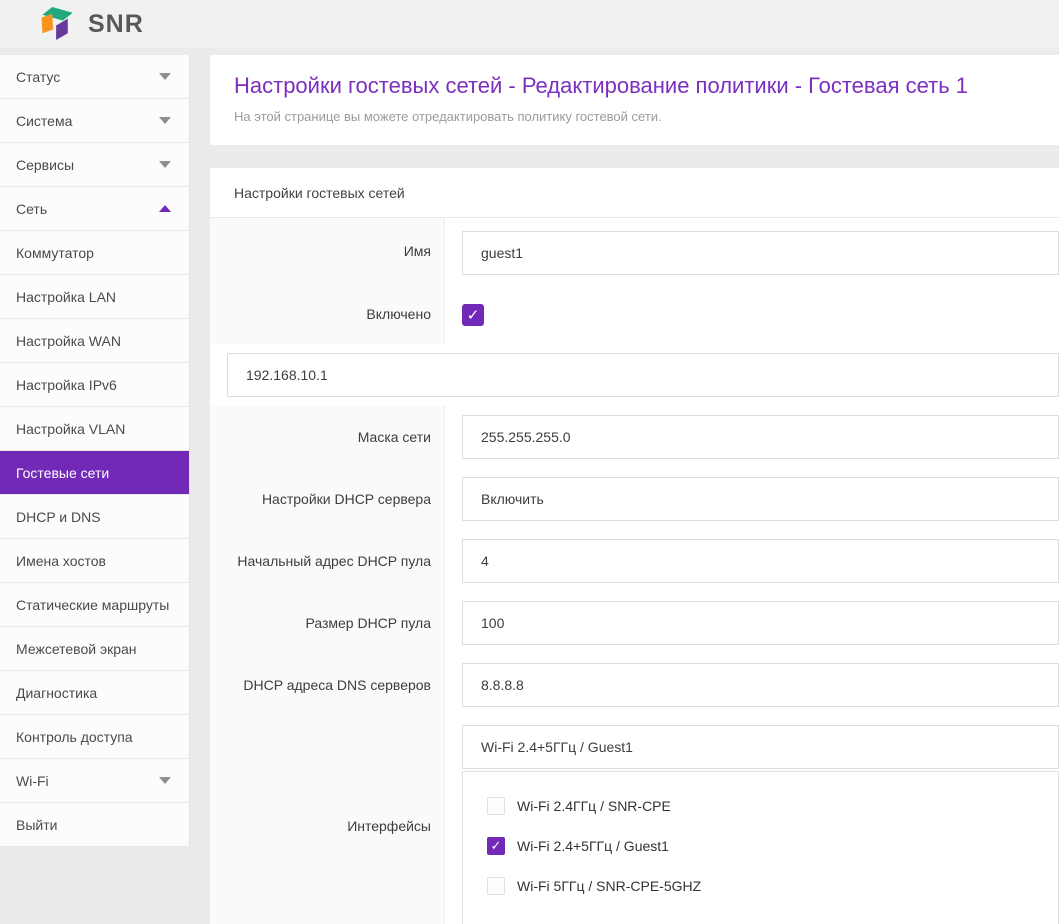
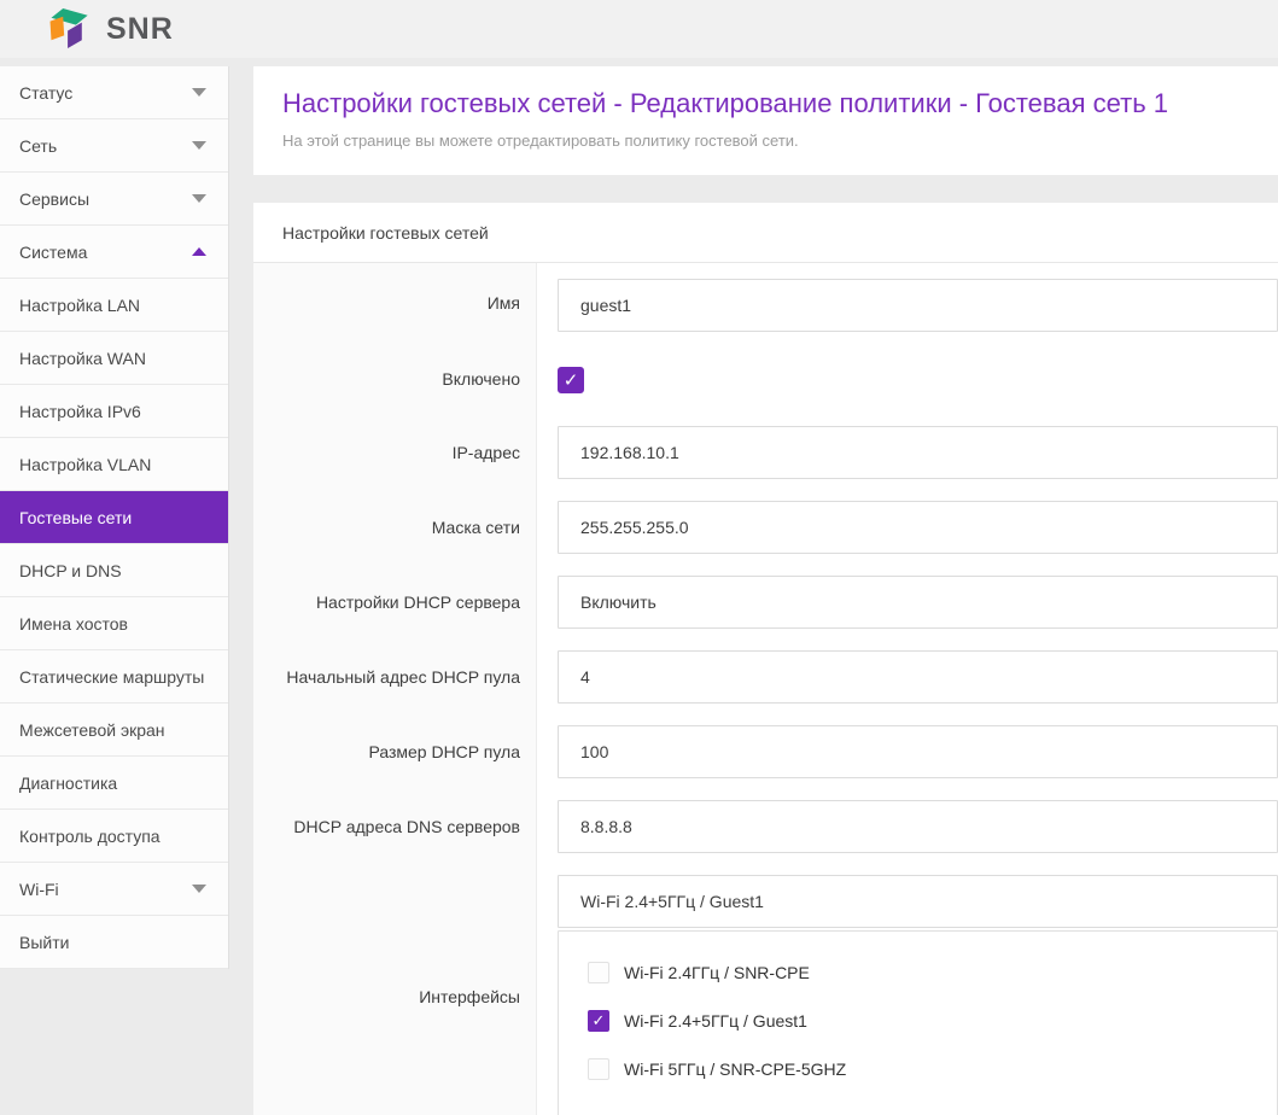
  SNR
  Статус
- Система
+ Сеть
  Сервисы
- Сеть
+ Система
- Коммутатор
  Настройка LAN
  Настройка WAN
  Настройка IPv6
  Настройка VLAN
  Гостевые сети
  DHCP и DNS
  Имена хостов
  Статические маршруты
  Межсетевой экран
  Диагностика
  Контроль доступа
  Wi-Fi
  Выйти
  Настройки гостевых сетей - Редактирование политики - Гостевая сеть 1
  На этой странице вы можете отредактировать политику гостевой сети.
  Настройки гостевых сетей
  Имя
  guest1
  Включено
+ IP-адрес
  192.168.10.1
  Маска сети
  255.255.255.0
  Настройки DHCP сервера
  Включить
  Начальный адрес DHCP пула
  4
  Размер DHCP пула
  100
  DHCP адреса DNS серверов
  8.8.8.8
  Интерфейсы
  Wi-Fi 2.4+5ГГц / Guest1
  Wi-Fi 2.4ГГц / SNR-CPE
  Wi-Fi 2.4+5ГГц / Guest1
  Wi-Fi 5ГГц / SNR-CPE-5GHZ
